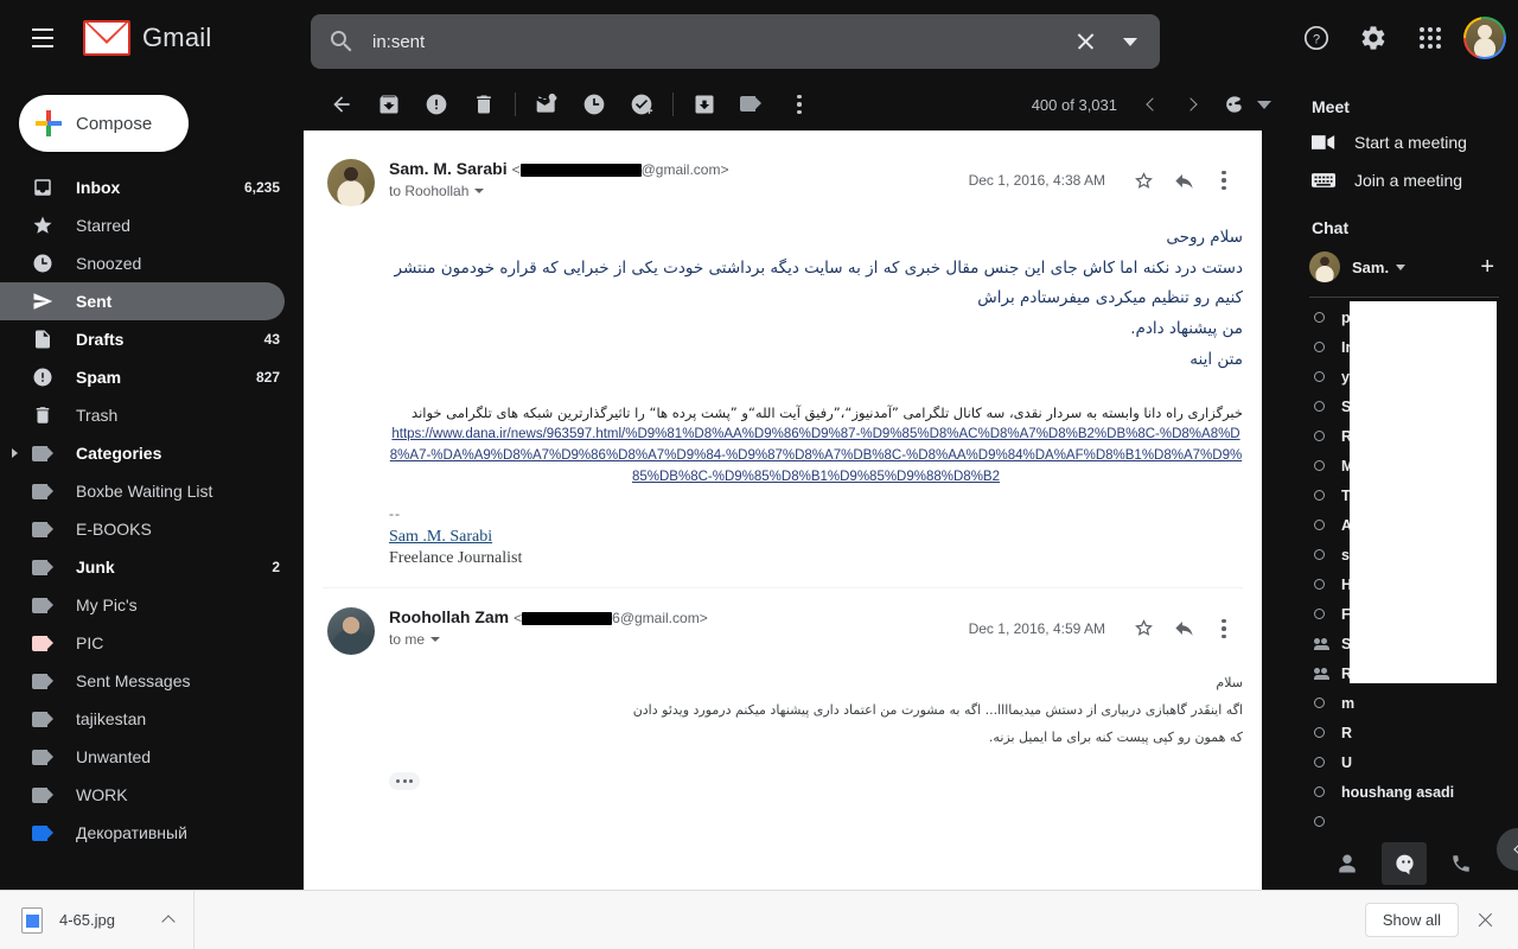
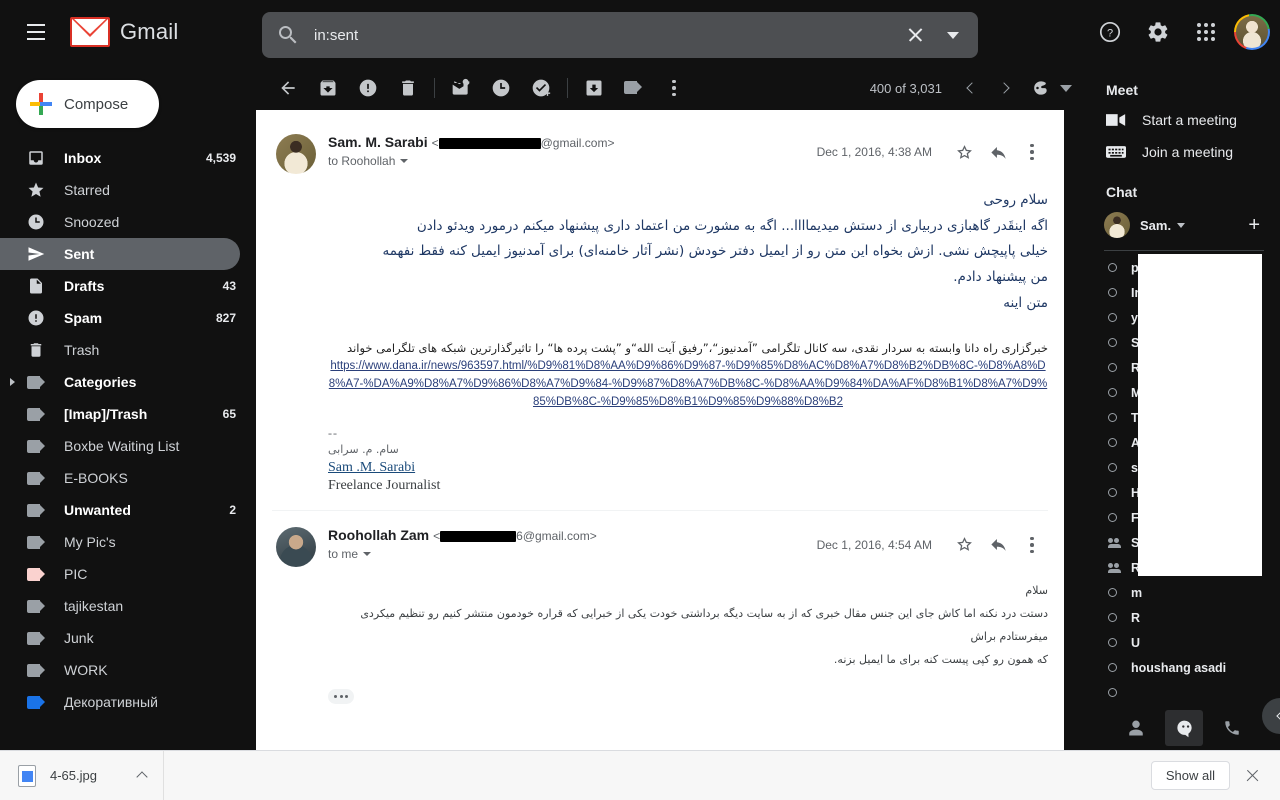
  Gmail
  in:sent
  ?
  Compose
  Inbox
- 6,235
+ 4,539
  Starred
  Snoozed
  Sent
  Drafts
  43
  Spam
  827
  Trash
  Categories
+ [Imap]/Trash
+ 65
  Boxbe Waiting List
  E-BOOKS
- Junk
+ Unwanted
  2
  My Pic's
  PIC
- Sent Messages
  tajikestan
- Unwanted
+ Junk
  WORK
  Декоративный
  400 of 3,031
  Sam. M. Sarabi
  < @gmail.com>
  to Roohollah
  Dec 1, 2016, 4:38 AM
  سلام روحی
- دستت درد نکنه اما کاش جای این جنس مقال خبری که از به سایت دیگه برداشتی خودت یکی از خبرایی که قراره خودمون منتشر کنیم رو تنظیم میکردی میفرستادم براش
+ اگه اینقَدر گاهبازی دربیاری از دستش میدیماااا... اگه به مشورت من اعتماد داری پیشنهاد میکنم درمورد ویدئو دادن
+ خیلی پاپیچش نشی. ازش بخواه این متن رو از ایمیل دفتر خودش (نشر آثار خامنه‌ای) برای آمدنیوز ایمیل کنه فقط نفهمه
  من پیشنهاد دادم.
  متن اینه
  خبرگزاری راه دانا وابسته به سردار نقدی، سه کانال تلگرامی ”آمدنیوز“،”رفیق آیت الله“و ”پشت پرده ها“ را تاثیرگذارترین شبکه های تلگرامی خواند
  https://www.dana.ir/news/963597.html/%D9%81%D8%AA%D9%86%D9%87-%D9%85%D8%AC%D8%A7%D8%B2%DB%8C-%D8%A8%D8%A7-%DA%A9%D8%A7%D9%86%D8%A7%D9%84-%D9%87%D8%A7%DB%8C-%D8%AA%D9%84%DA%AF%D8%B1%D8%A7%D9%85%DB%8C-%D9%85%D8%B1%D9%85%D9%88%D8%B2
  --
+ سام. م. سرابی
  Sam .M. Sarabi
  Freelance Journalist
  Roohollah Zam
  < 6@gmail.com>
  to me
- Dec 1, 2016, 4:59 AM
+ Dec 1, 2016, 4:54 AM
  سلام
- اگه اینقَدر گاهبازی دربیاری از دستش میدیماااا... اگه به مشورت من اعتماد داری پیشنهاد میکنم درمورد ویدئو دادن
+ دستت درد نکنه اما کاش جای این جنس مقال خبری که از به سایت دیگه برداشتی خودت یکی از خبرایی که قراره خودمون منتشر کنیم رو تنظیم میکردی میفرستادم براش
  که همون رو کپی پیست کنه برای ما ایمیل بزنه.
  Meet
  Start a meeting
  Join a meeting
  Chat
  Sam.
  +
  Ir
  S
  R
  M
  A
  H
  S
  R
  m
  R
  U
  houshang asadi
  4-65.jpg
  Show all
